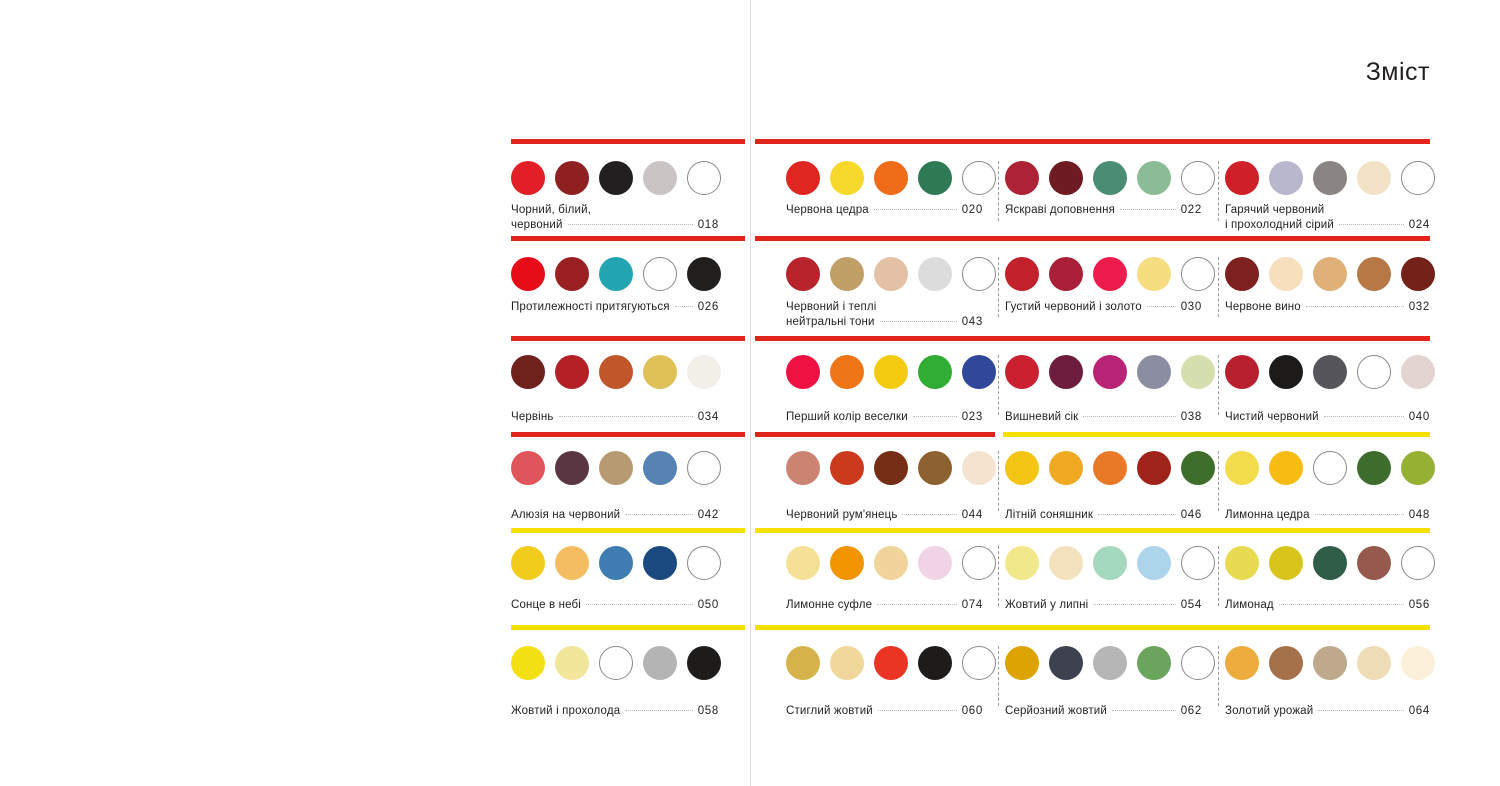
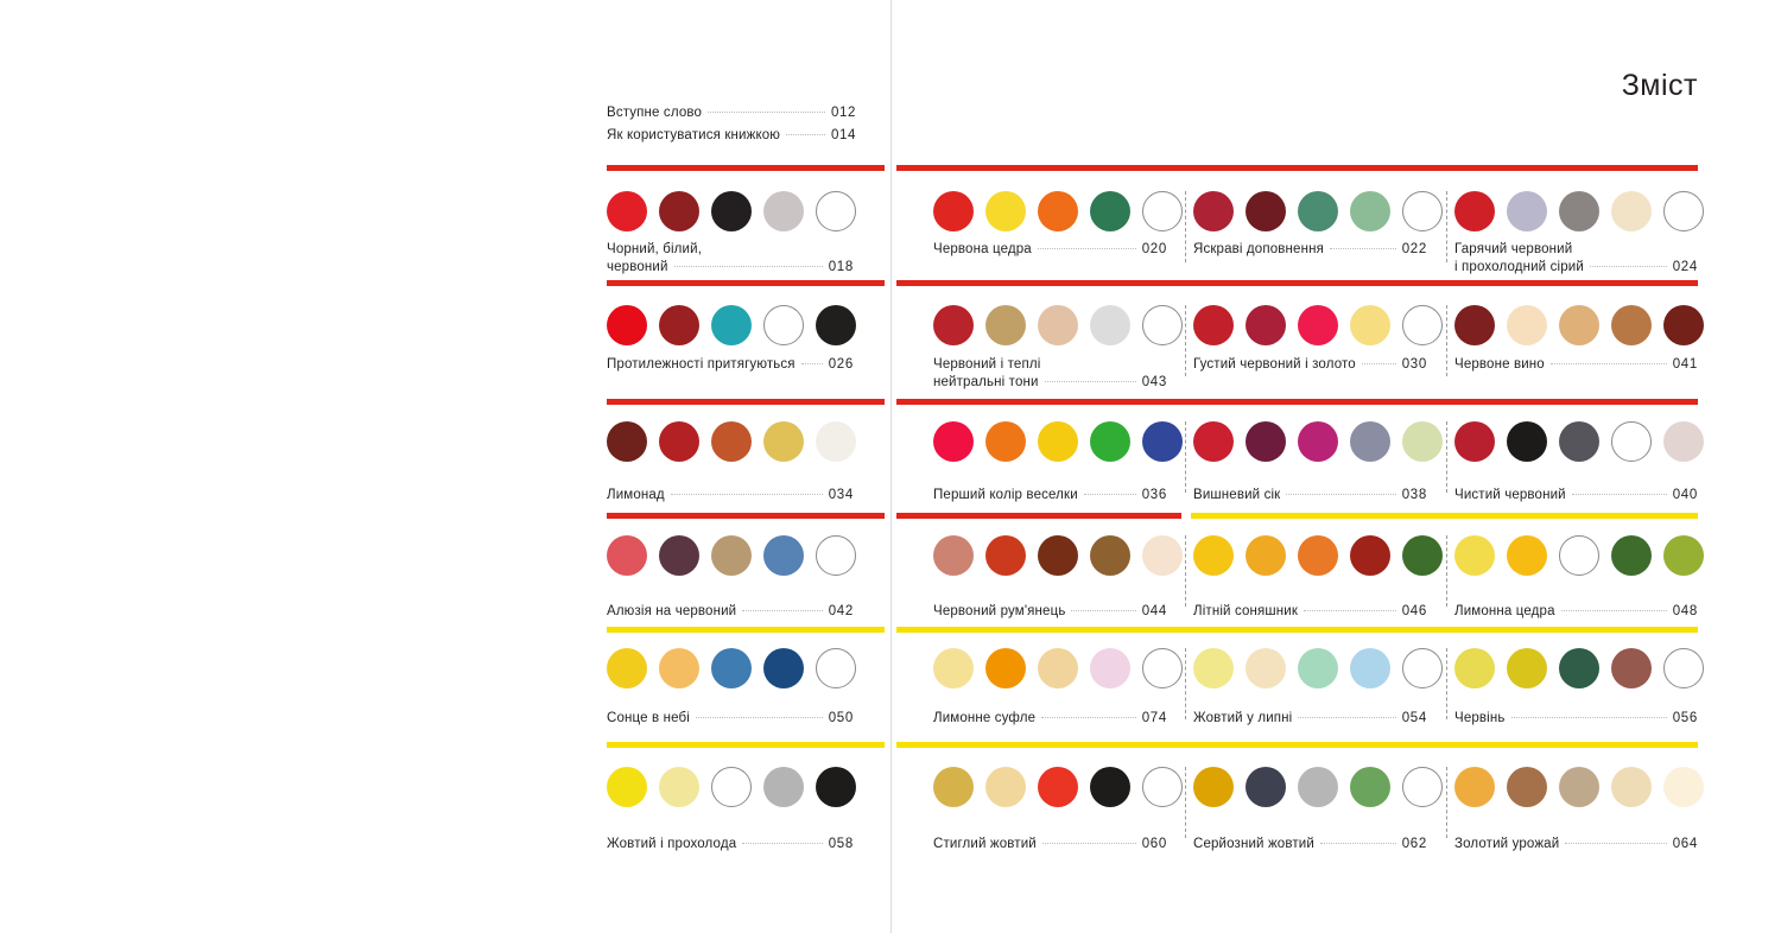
  Зміст
+ Вступне слово
+ 012
+ Як користуватися книжкою
+ 014
  Чорний, білий,
  червоний
  018
  Червона цедра
  020
  Яскраві доповнення
  022
  Гарячий червоний
  і прохолодний сірий
  024
  Протилежності притягуються
  026
  Червоний і теплі
  нейтральні тони
  043
  Густий червоний і золото
  030
  Червоне вино
- 032
+ 041
- Червінь
+ Лимонад
  034
  Перший колір веселки
- 023
+ 036
  Вишневий сік
  038
  Чистий червоний
  040
  Алюзія на червоний
  042
  Червоний рум'янець
  044
  Літній соняшник
  046
  Лимонна цедра
  048
  Сонце в небі
  050
  Лимонне суфле
  074
  Жовтий у липні
  054
- Лимонад
+ Червінь
  056
  Жовтий і прохолода
  058
  Стиглий жовтий
  060
  Серйозний жовтий
  062
  Золотий урожай
  064
